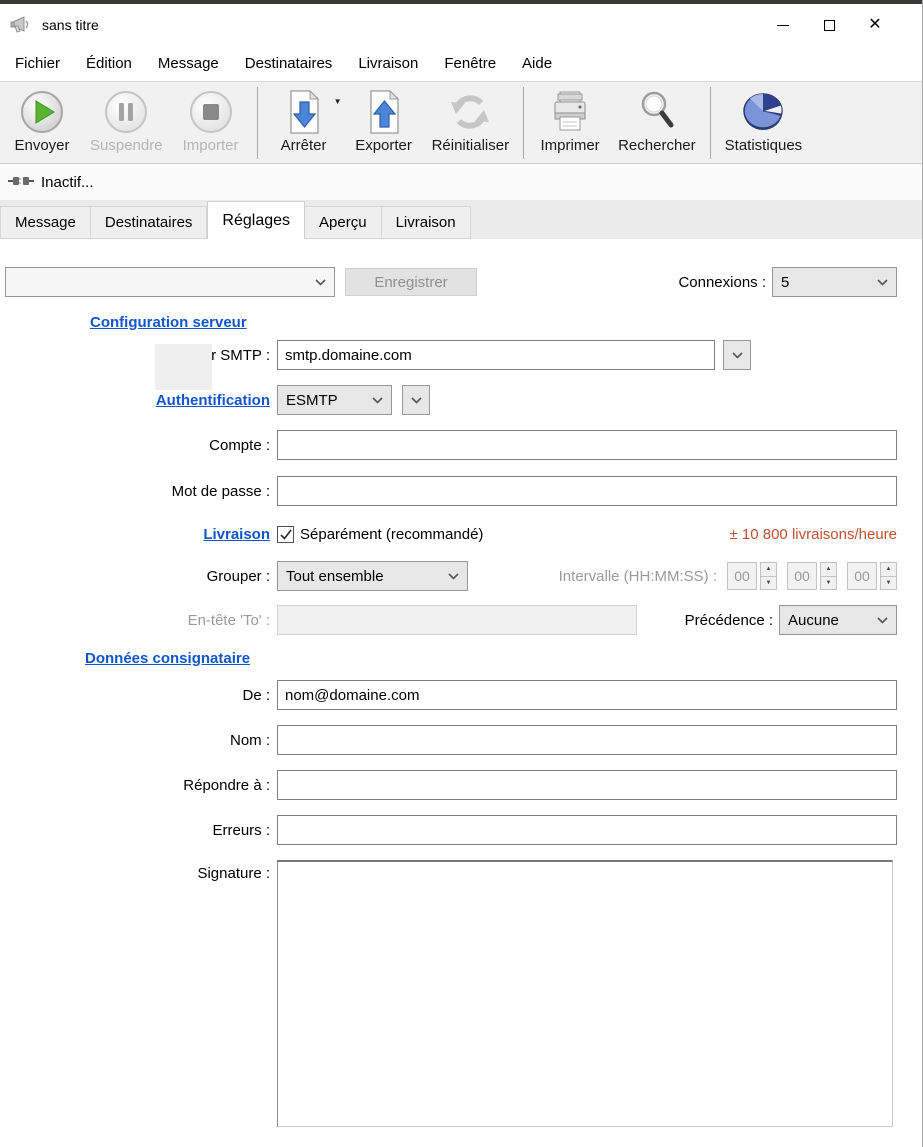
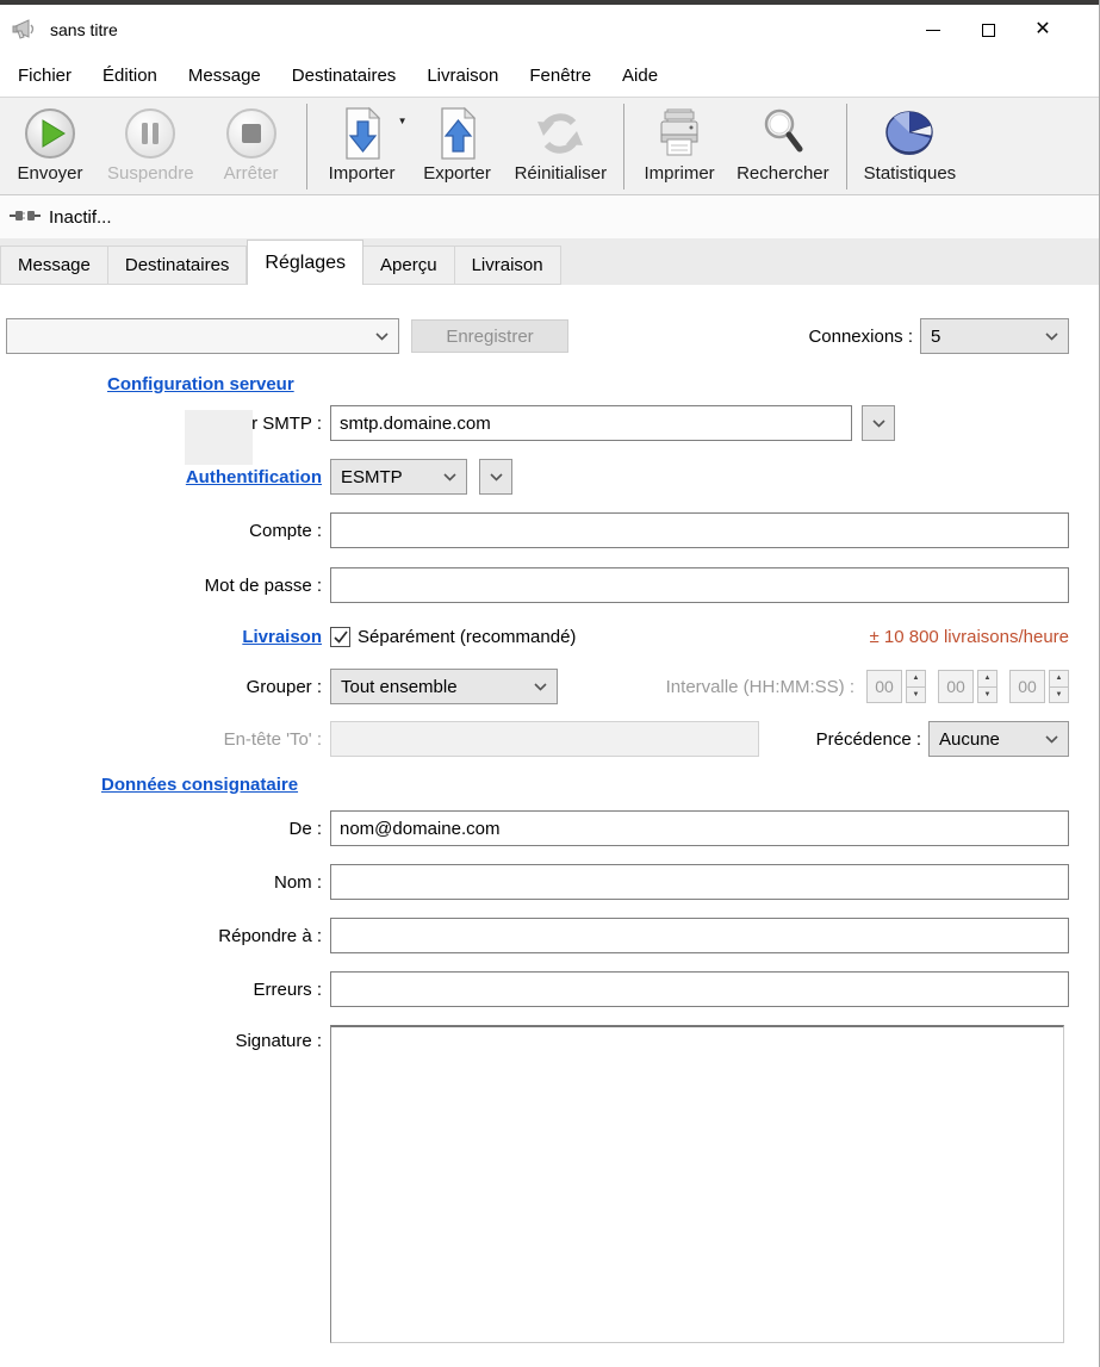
  sans titre
  ✕
  Fichier
  Édition
  Message
  Destinataires
  Livraison
  Fenêtre
  Aide
  Envoyer
  Suspendre
- Importer
+ Arrêter
  ▼
- Arrêter
+ Importer
  Exporter
  Réinitialiser
  Imprimer
  Rechercher
  Statistiques
  Inactif...
  Message
  Destinataires
  Réglages
  Aperçu
  Livraison
  Enregistrer
  Connexions :
  5
  Configuration serveur
  r SMTP :
  smtp.domaine.com
  Authentification
  ESMTP
  Compte :
  Mot de passe :
  Livraison
  Séparément (recommandé)
  ± 10 800 livraisons/heure
  Grouper :
  Tout ensemble
  Intervalle (HH:MM:SS) :
  00
  00
  00
  En-tête 'To' :
  Précédence :
  Aucune
  Données consignataire
  De :
  nom@domaine.com
  Nom :
  Répondre à :
  Erreurs :
  Signature :
